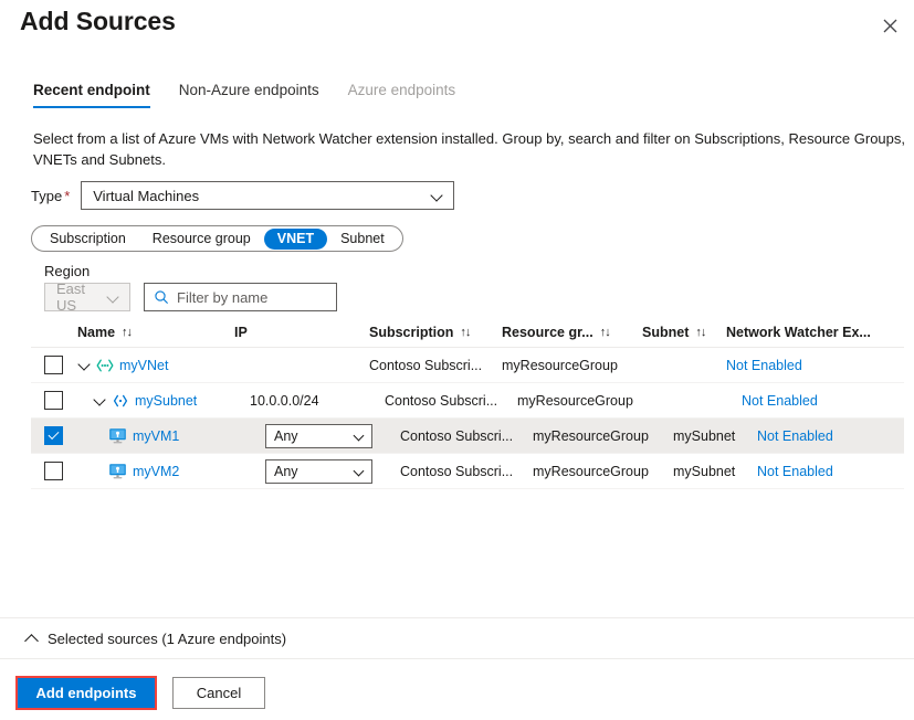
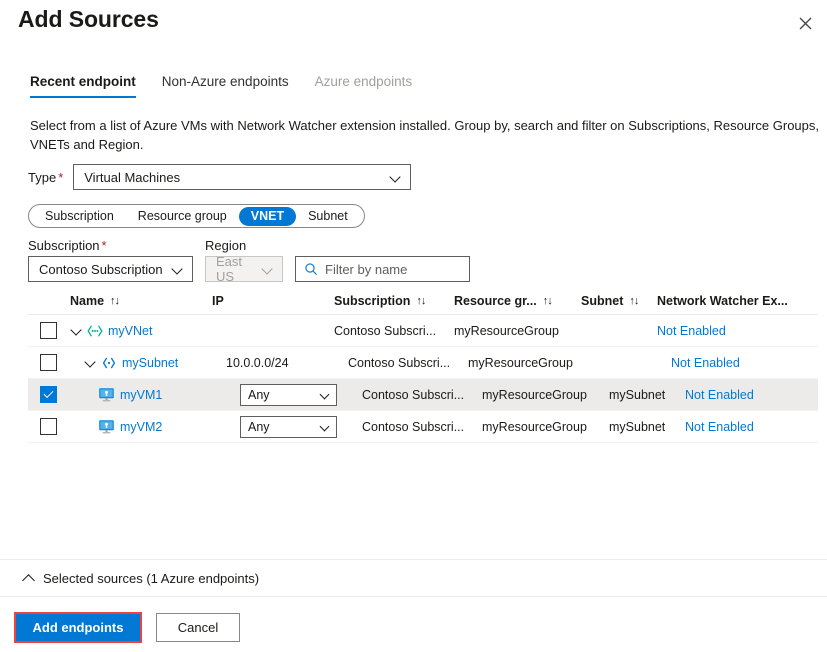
  Add Sources
  Recent endpoint
  Non-Azure endpoints
  Azure endpoints
- Select from a list of Azure VMs with Network Watcher extension installed. Group by, search and filter on Subscriptions, Resource Groups, VNETs and Subnets.
+ Select from a list of Azure VMs with Network Watcher extension installed. Group by, search and filter on Subscriptions, Resource Groups, VNETs and Region.
  Type *
  Virtual Machines
  Subscription
  Resource group
  VNET
  Subnet
+ Subscription *
+ Contoso Subscription
  Region
  East US
  Filter by name
  Name
  ↑↓
  IP
  Subscription
  ↑↓
  Resource gr...
  ↑↓
  Subnet
  ↑↓
  Network Watcher Ex...
  myVNet
  Contoso Subscri...
  myResourceGroup
  Not Enabled
  mySubnet
  10.0.0.0/24
  Contoso Subscri...
  myResourceGroup
  Not Enabled
  myVM1
  Any
  Contoso Subscri...
  myResourceGroup
  mySubnet
  Not Enabled
  myVM2
  Any
  Contoso Subscri...
  myResourceGroup
  mySubnet
  Not Enabled
  Selected sources (1 Azure endpoints)
  Add endpoints
  Cancel
